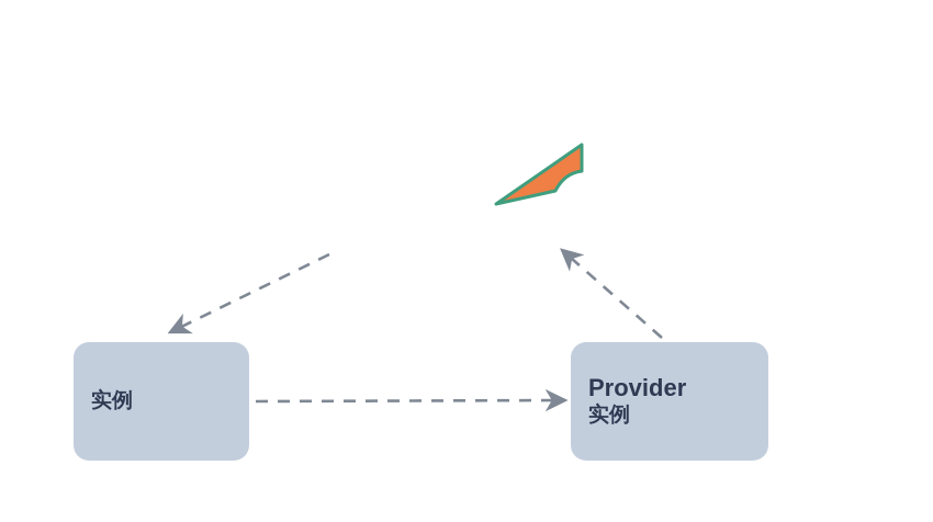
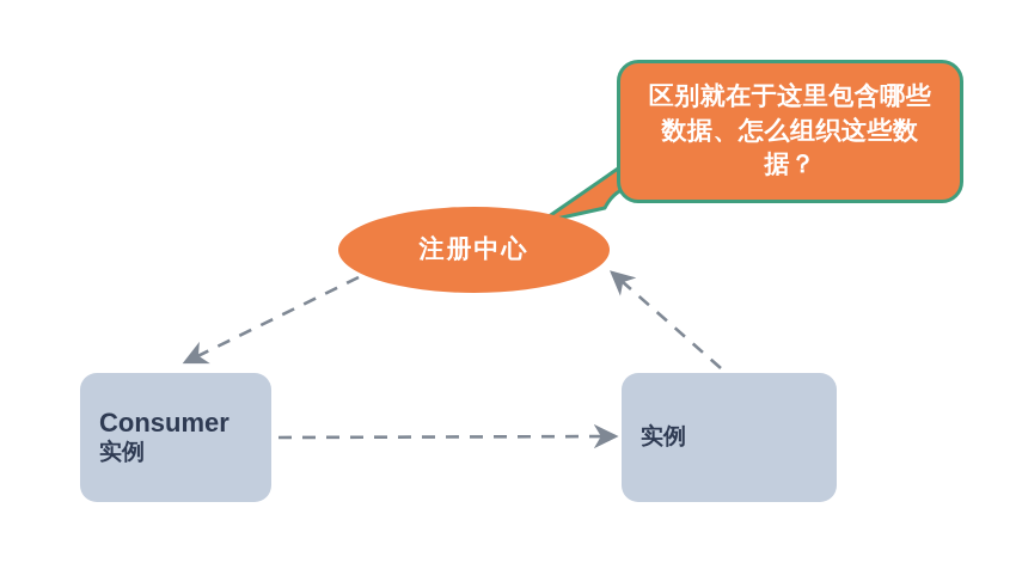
+ 区别就在于这里包含哪些数据、怎么组织这些数据？
+ 注册中心
+ Consumer
  实例
- Provider
  实例
